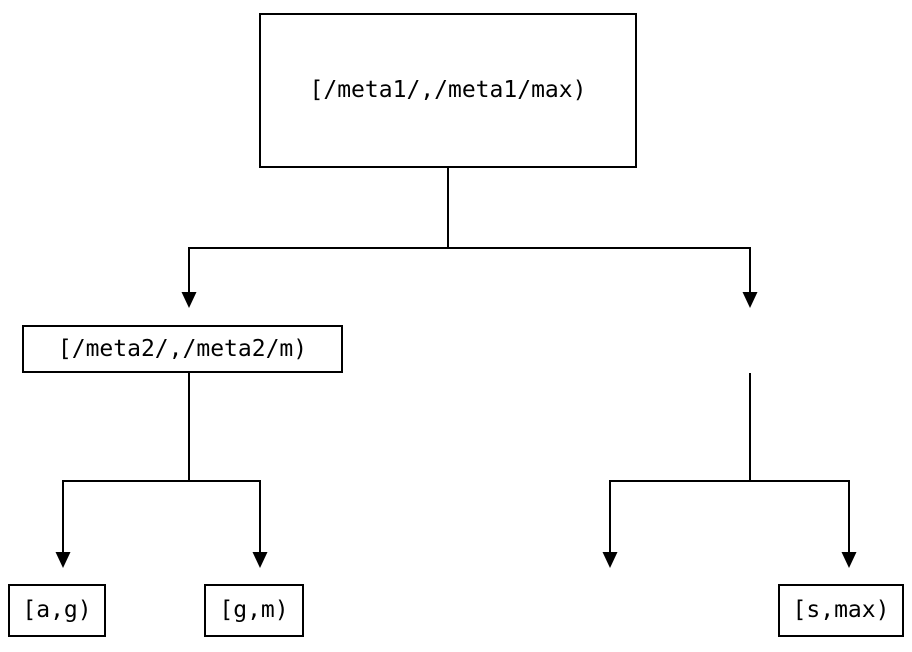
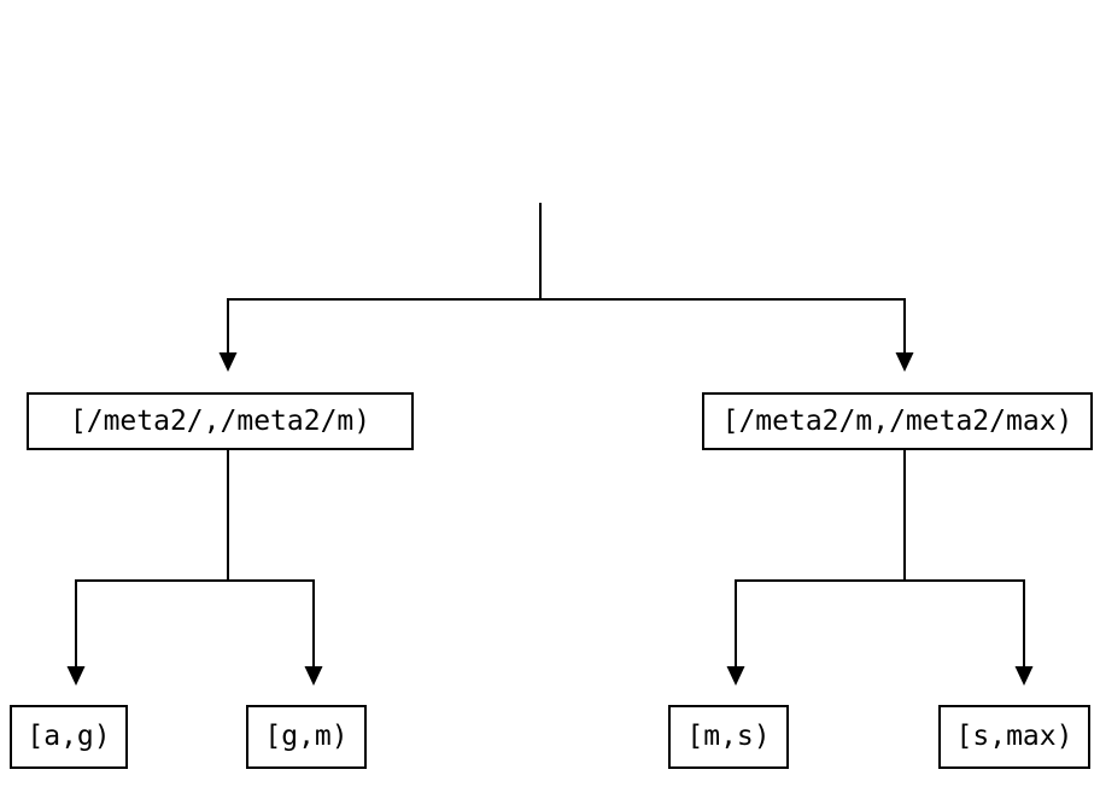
- [/meta1/,/meta1/max)
  [/meta2/,/meta2/m)
+ [/meta2/m,/meta2/max)
  [a,g)
  [g,m)
+ [m,s)
  [s,max)
